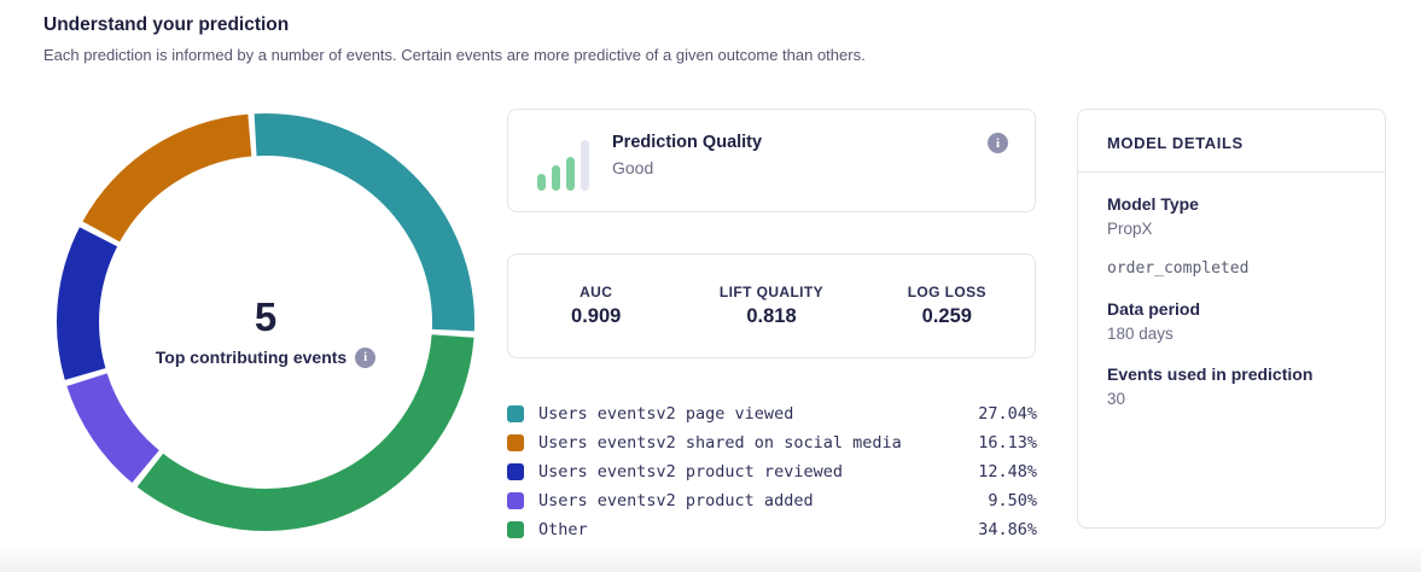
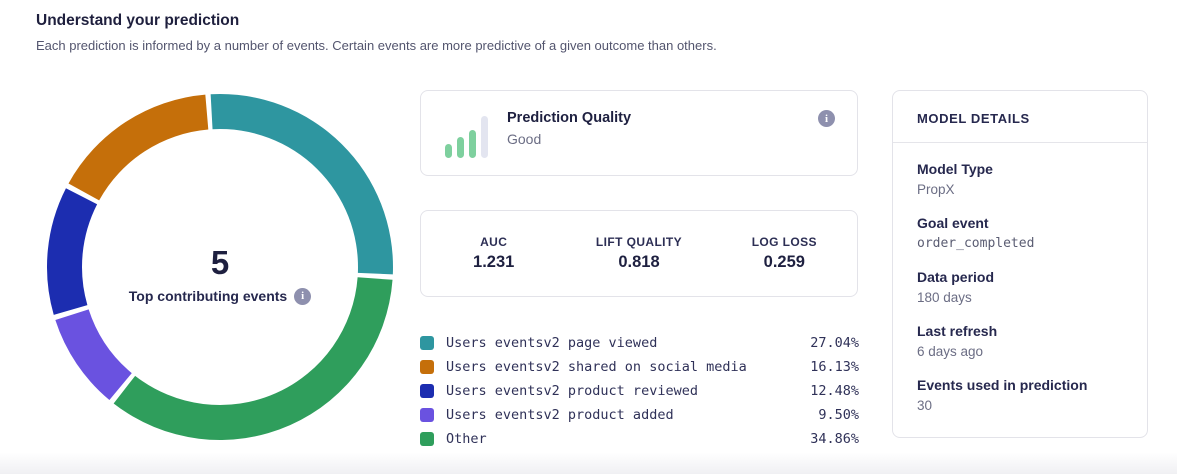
  Understand your prediction
  Each prediction is informed by a number of events. Certain events are more predictive of a given outcome than others.
  5
  Top contributing events
  i
  Prediction Quality
  Good
  i
  AUC
- 0.909
+ 1.231
  LIFT QUALITY
  0.818
  LOG LOSS
  0.259
  Users eventsv2 page viewed
  27.04%
  Users eventsv2 shared on social media
  16.13%
  Users eventsv2 product reviewed
  12.48%
  Users eventsv2 product added
  9.50%
  Other
  34.86%
  MODEL DETAILS
  Model Type
  PropX
+ Goal event
  order_completed
  Data period
  180 days
+ Last refresh
+ 6 days ago
  Events used in prediction
  30
